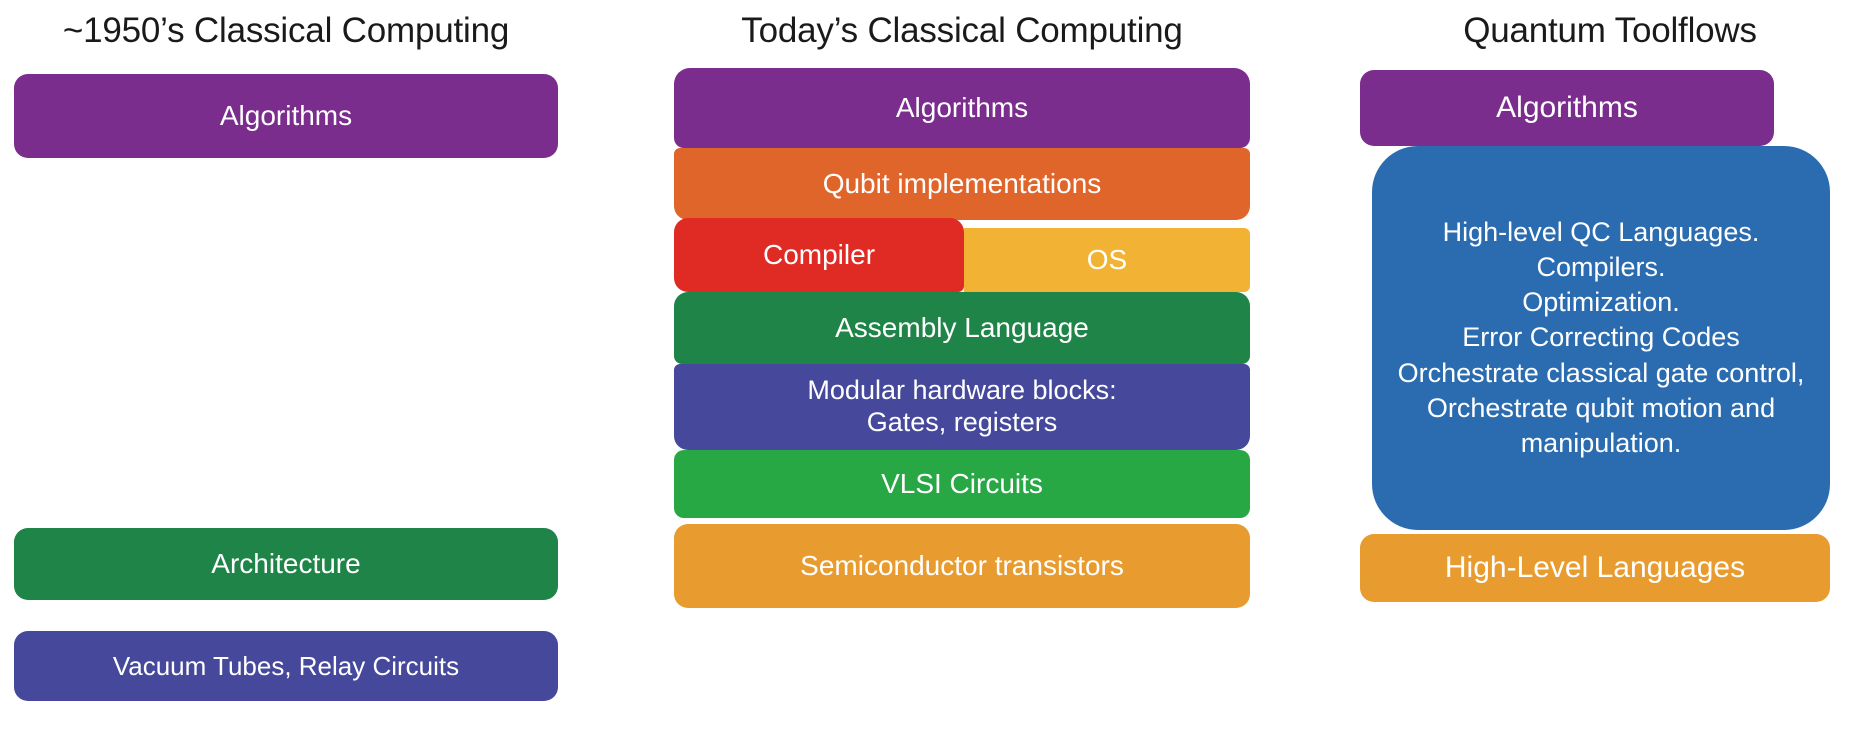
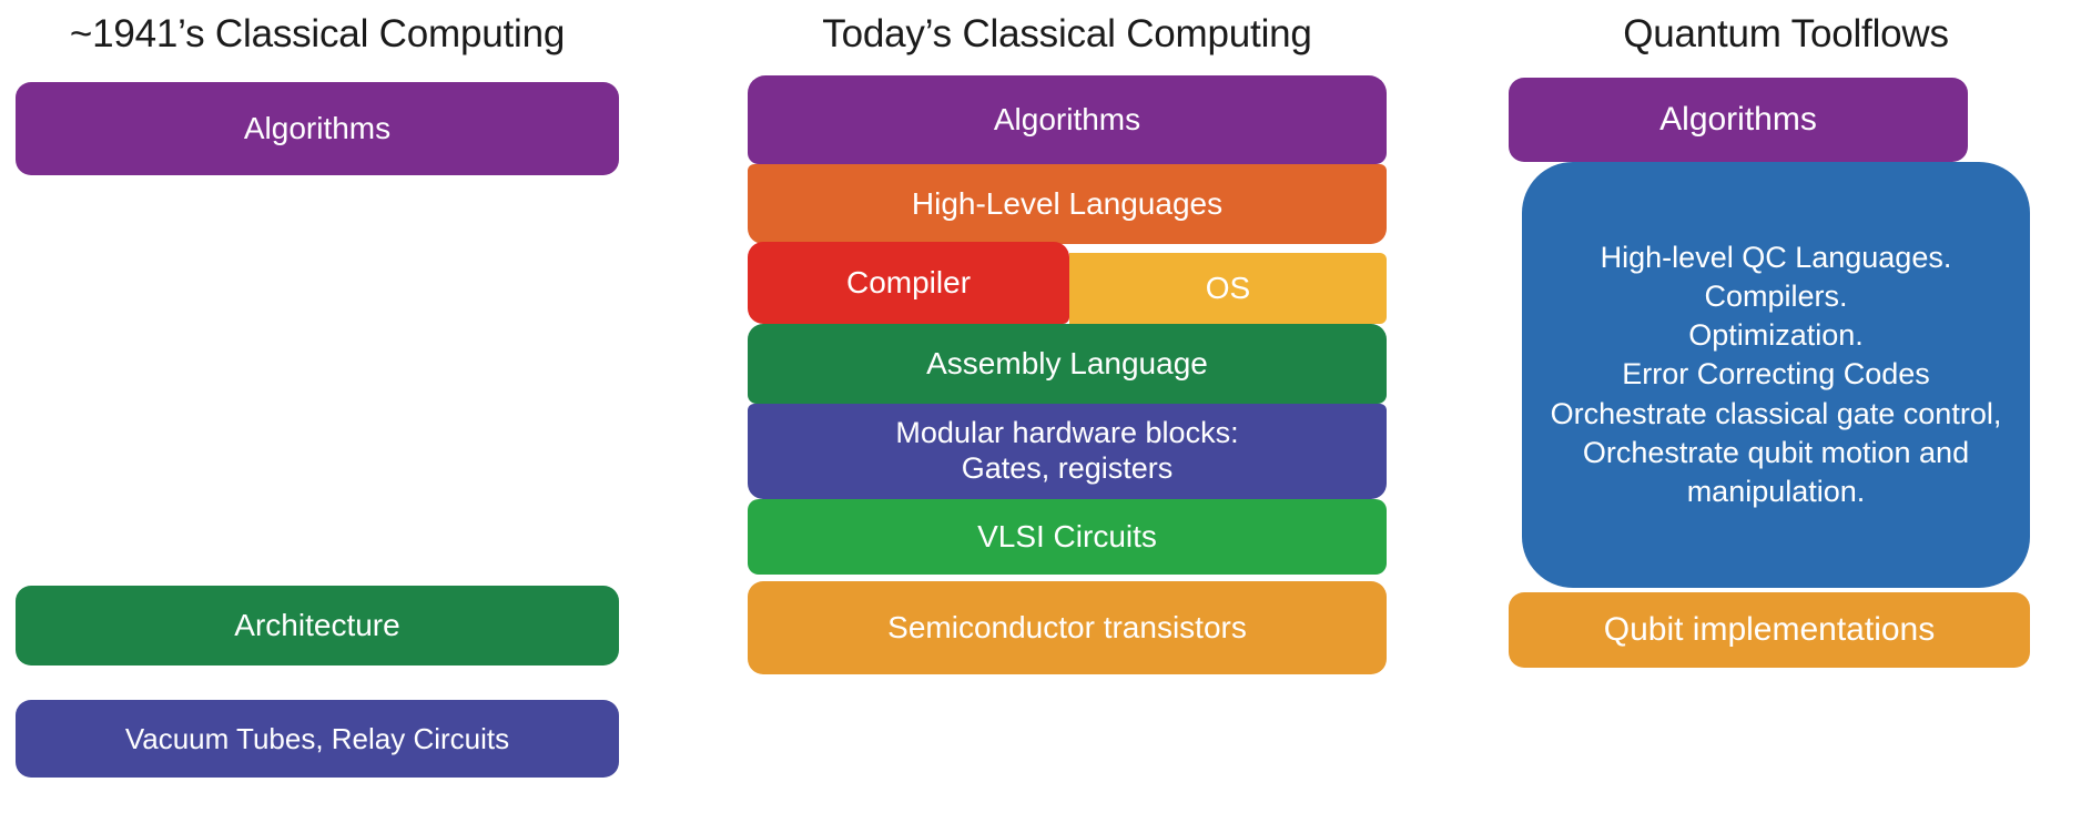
- ~1950’s Classical Computing
+ ~1941’s Classical Computing
  Algorithms
  Architecture
  Vacuum Tubes, Relay Circuits
  Today’s Classical Computing
  Algorithms
- Qubit implementations
+ High-Level Languages
  Compiler
  OS
  Assembly Language
  Modular hardware blocks:
  Gates, registers
  VLSI Circuits
  Semiconductor transistors
  Quantum Toolflows
  Algorithms
  High-level QC Languages.
  Compilers.
  Optimization.
  Error Correcting Codes
  Orchestrate classical gate control,
  Orchestrate qubit motion and manipulation.
- High-Level Languages
+ Qubit implementations
